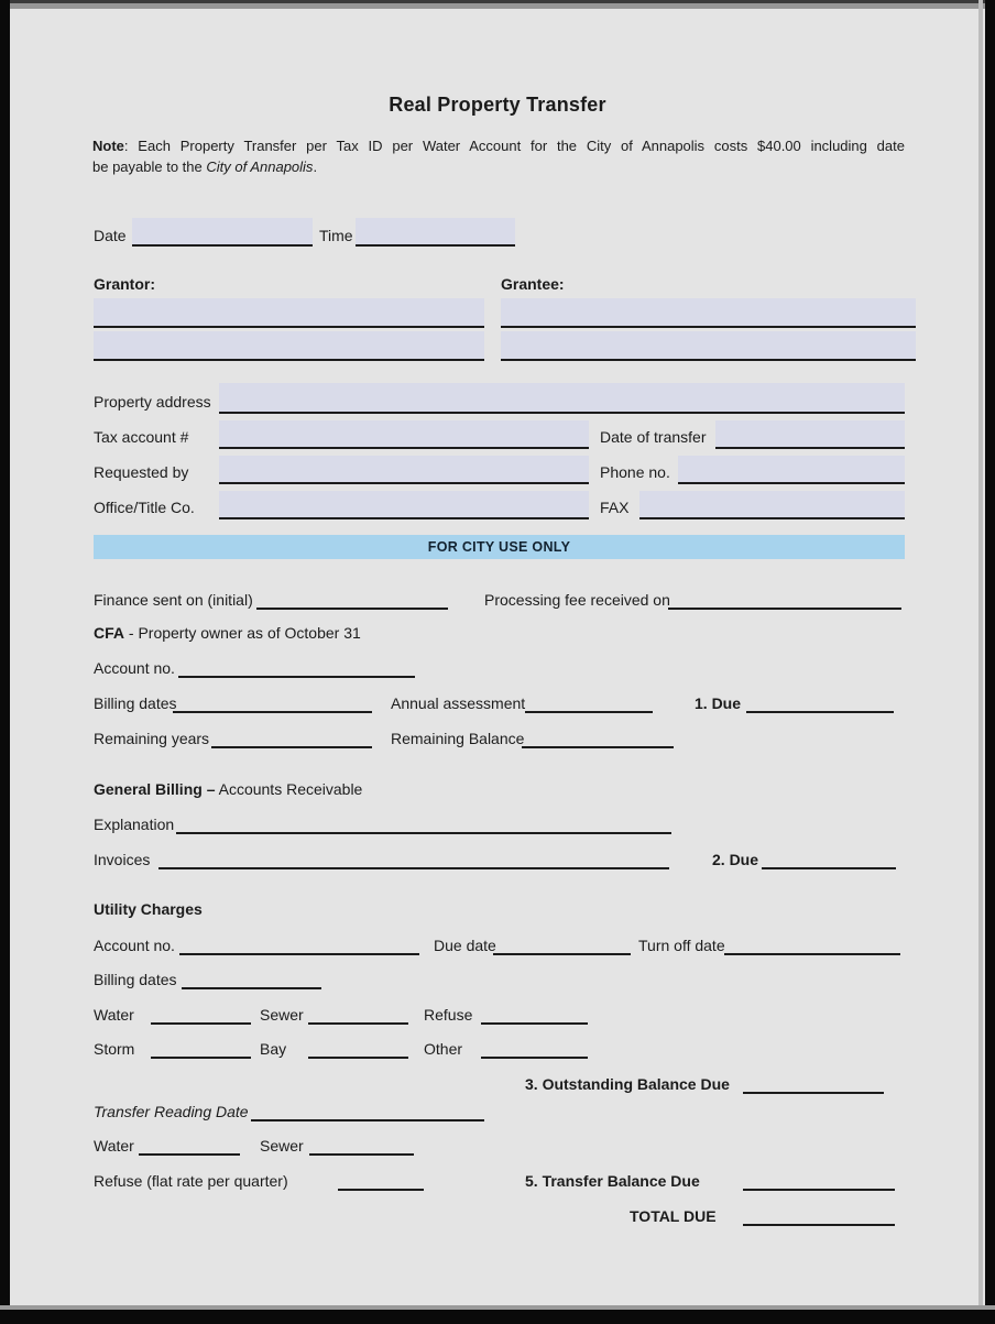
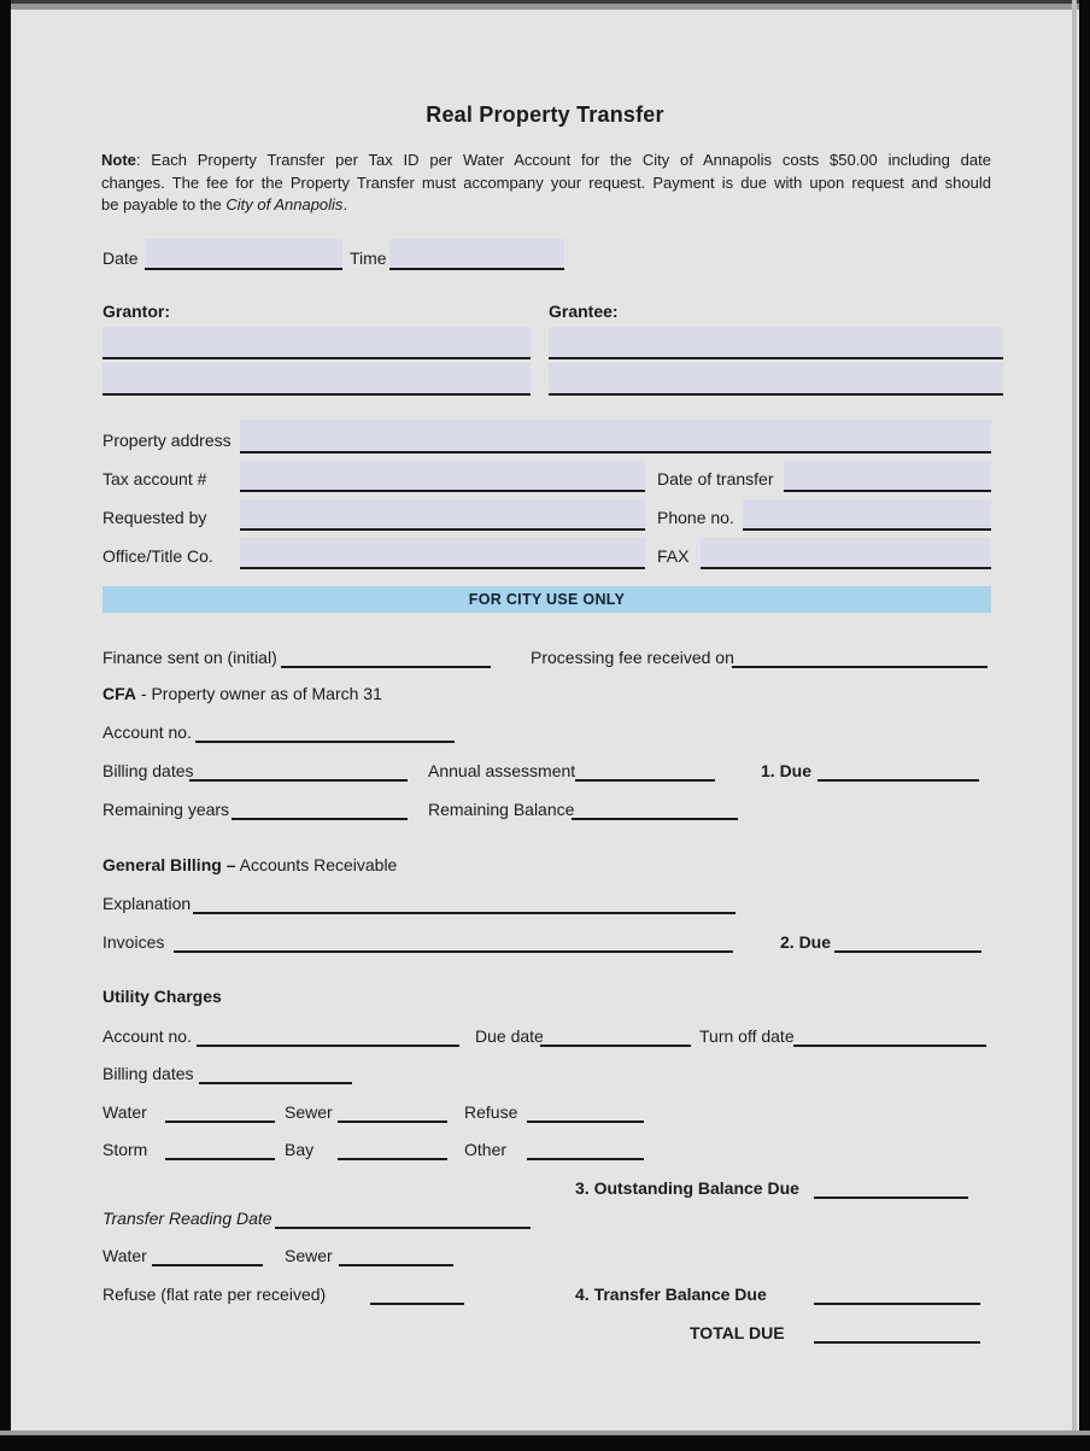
  Real Property Transfer
- Note: Each Property Transfer per Tax ID per Water Account for the City of Annapolis costs $40.00 including date
+ Note: Each Property Transfer per Tax ID per Water Account for the City of Annapolis costs $50.00 including date
+ changes. The fee for the Property Transfer must accompany your request. Payment is due with upon request and should
  be payable to the City of Annapolis.
  Date
  Time
  Grantor:
  Grantee:
  Property address
  Tax account #
  Date of transfer
  Requested by
  Phone no.
  Office/Title Co.
  FAX
  FOR CITY USE ONLY
  Finance sent on (initial)
  Processing fee received on
- CFA - Property owner as of October 31
+ CFA - Property owner as of March 31
  Account no.
  Billing dates
  Annual assessment
  1. Due
  Remaining years
  Remaining Balance
  General Billing – Accounts Receivable
  Explanation
  Invoices
  2. Due
  Utility Charges
  Account no.
  Due date
  Turn off date
  Billing dates
  Water
  Sewer
  Refuse
  Storm
  Bay
  Other
  3. Outstanding Balance Due
  Transfer Reading Date
  Water
  Sewer
- Refuse (flat rate per quarter)
+ Refuse (flat rate per received)
- 5. Transfer Balance Due
+ 4. Transfer Balance Due
  TOTAL DUE
